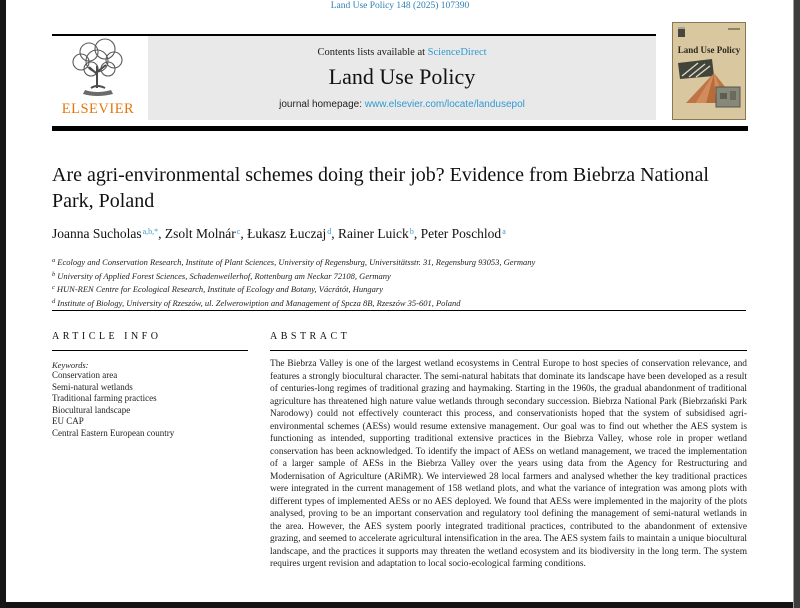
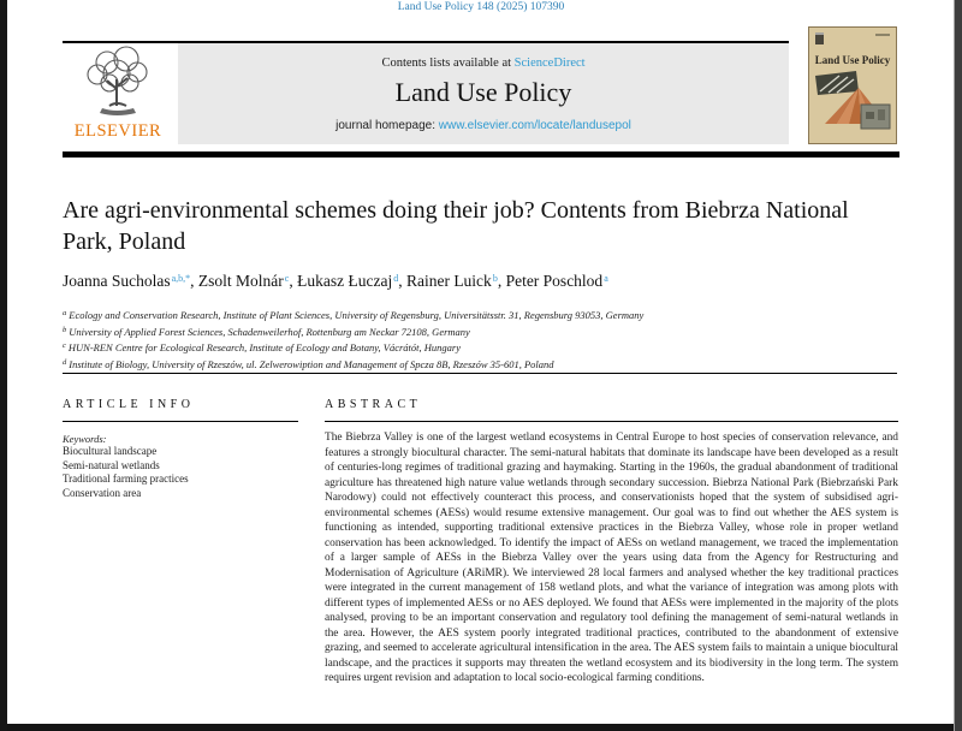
  Land Use Policy 148 (2025) 107390
  ELSEVIER
  Contents lists available at ScienceDirect
  Land Use Policy
  journal homepage: www.elsevier.com/locate/landusepol
  Land Use Policy
- Are agri-environmental schemes doing their job? Evidence from Biebrza National Park, Poland
+ Are agri-environmental schemes doing their job? Contents from Biebrza National Park, Poland
  Joanna Sucholasa,b,*, Zsolt Molnárc, Łukasz Łuczajd, Rainer Luickb, Peter Poschloda
  Ecology and Conservation Research, Institute of Plant Sciences, University of Regensburg, Universitätsstr. 31, Regensburg 93053, Germany
  University of Applied Forest Sciences, Schadenweilerhof, Rottenburg am Neckar 72108, Germany
  HUN-REN Centre for Ecological Research, Institute of Ecology and Botany, Vácrátót, Hungary
  Institute of Biology, University of Rzeszów, ul. Zelwerowiption and Management of Spcza 8B, Rzeszów 35-601, Poland
  ARTICLE INFO
  Keywords:
- Conservation area
+ Biocultural landscape
  Semi-natural wetlands
  Traditional farming practices
- Biocultural landscape
+ Conservation area
- EU CAP
- Central Eastern European country
  ABSTRACT
  The Biebrza Valley is one of the largest wetland ecosystems in Central Europe to host species of conservation relevance, and features a strongly biocultural character. The semi-natural habitats that dominate its landscape have been developed as a result of centuries-long regimes of traditional grazing and haymaking. Starting in the 1960s, the gradual abandonment of traditional agriculture has threatened high nature value wetlands through secondary succession. Biebrza National Park (Biebrzański Park Narodowy) could not effectively counteract this process, and conservationists hoped that the system of subsidised agri-environmental schemes (AESs) would resume extensive management. Our goal was to find out whether the AES system is functioning as intended, supporting traditional extensive practices in the Biebrza Valley, whose role in proper wetland conservation has been acknowledged. To identify the impact of AESs on wetland management, we traced the implementation of a larger sample of AESs in the Biebrza Valley over the years using data from the Agency for Restructuring and Modernisation of Agriculture (ARiMR). We interviewed 28 local farmers and analysed whether the key traditional practices were integrated in the current management of 158 wetland plots, and what the variance of integration was among plots with different types of implemented AESs or no AES deployed. We found that AESs were implemented in the majority of the plots analysed, proving to be an important conservation and regulatory tool defining the management of semi-natural wetlands in the area. However, the AES system poorly integrated traditional practices, contributed to the abandonment of extensive grazing, and seemed to accelerate agricultural intensification in the area. The AES system fails to maintain a unique biocultural landscape, and the practices it supports may threaten the wetland ecosystem and its biodiversity in the long term. The system requires urgent revision and adaptation to local socio-ecological farming conditions.
